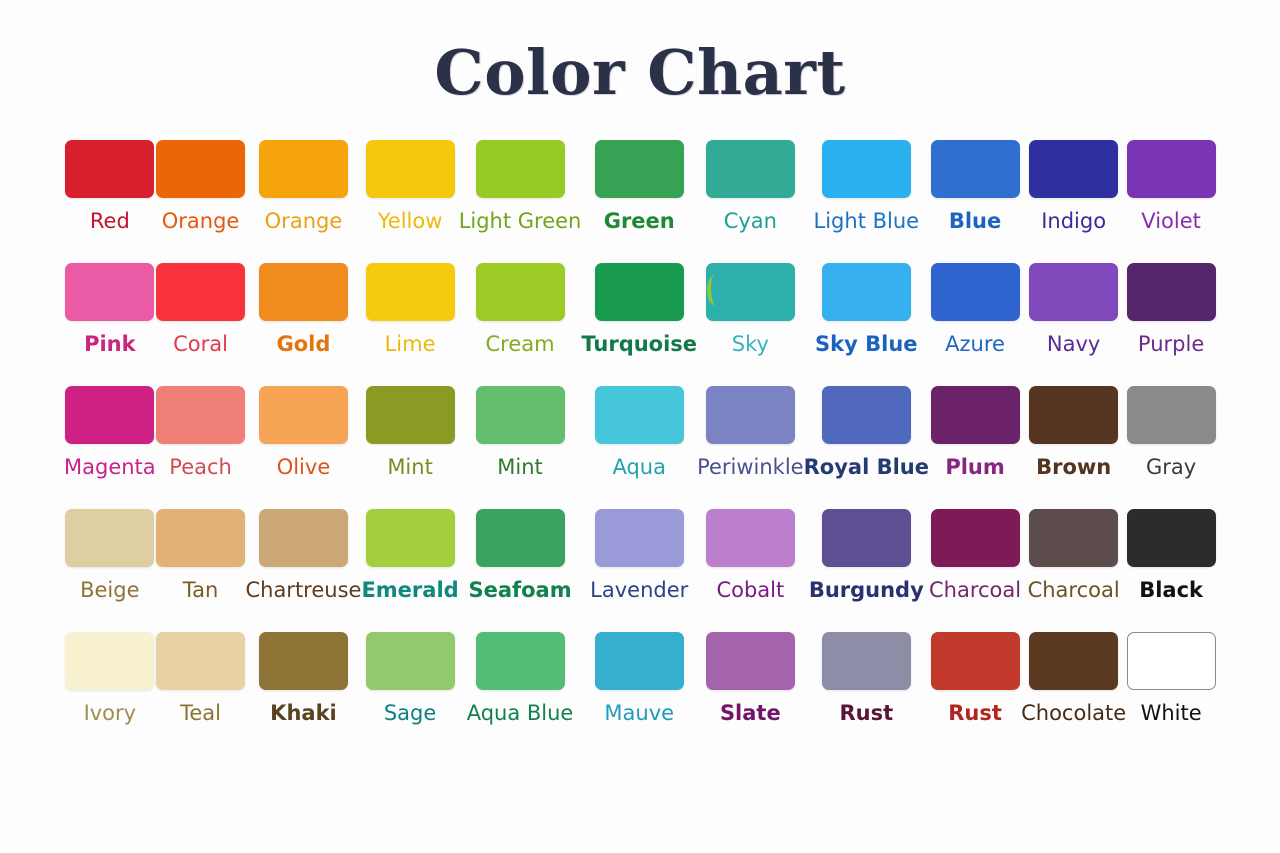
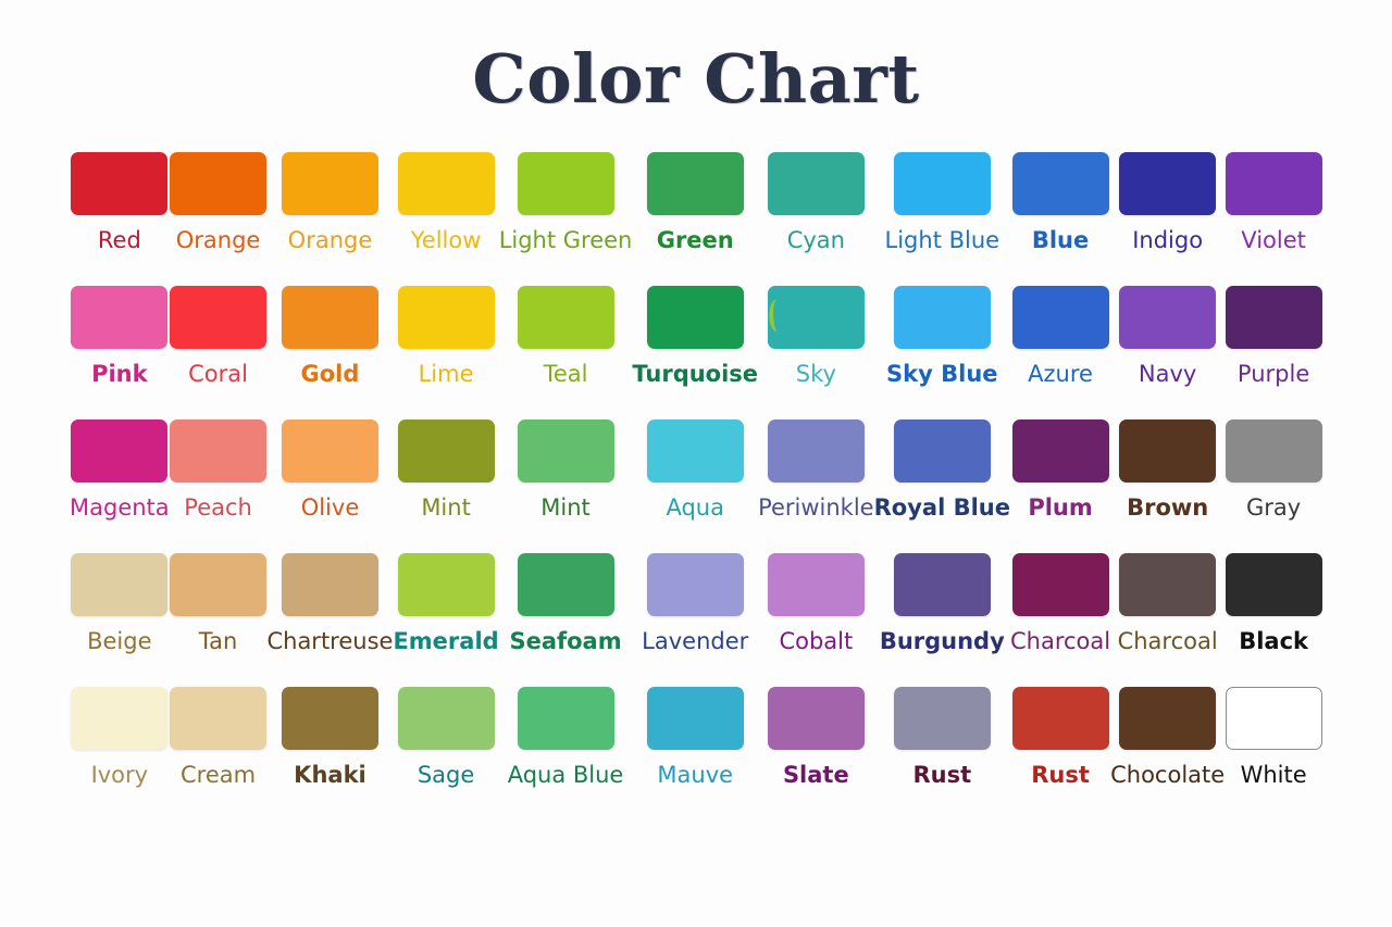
  Color Chart
  Red
  Orange
  Orange
  Yellow
  Light Green
  Green
  Cyan
  Light Blue
  Blue
  Indigo
  Violet
  Pink
  Coral
  Gold
  Lime
- Cream
+ Teal
  Turquoise
  Sky
  Sky Blue
  Azure
  Navy
  Purple
  Magenta
  Peach
  Olive
  Mint
  Mint
  Aqua
  Periwinkle
  Royal Blue
  Plum
  Brown
  Gray
  Beige
  Tan
  Chartreuse
  Emerald
  Seafoam
  Lavender
  Cobalt
  Burgundy
  Charcoal
  Charcoal
  Black
  Ivory
- Teal
+ Cream
  Khaki
  Sage
  Aqua Blue
  Mauve
  Slate
  Rust
  Rust
  Chocolate
  White
